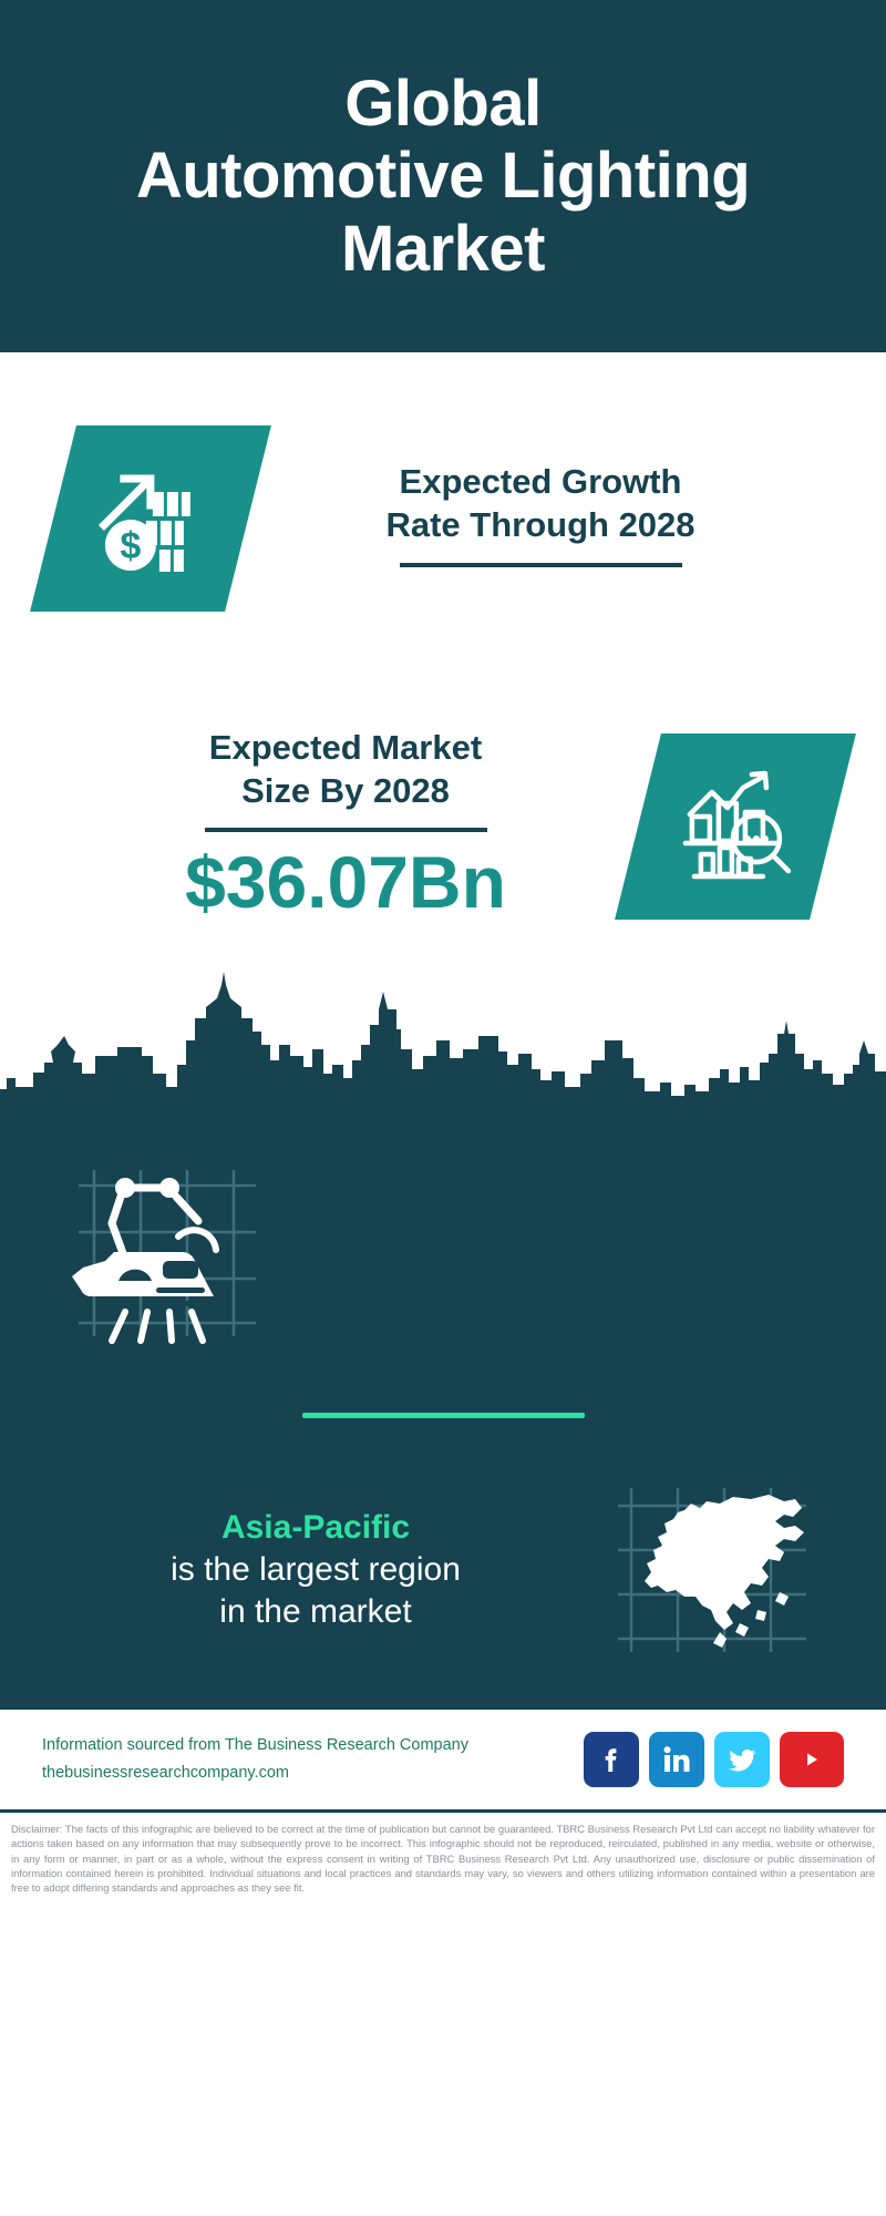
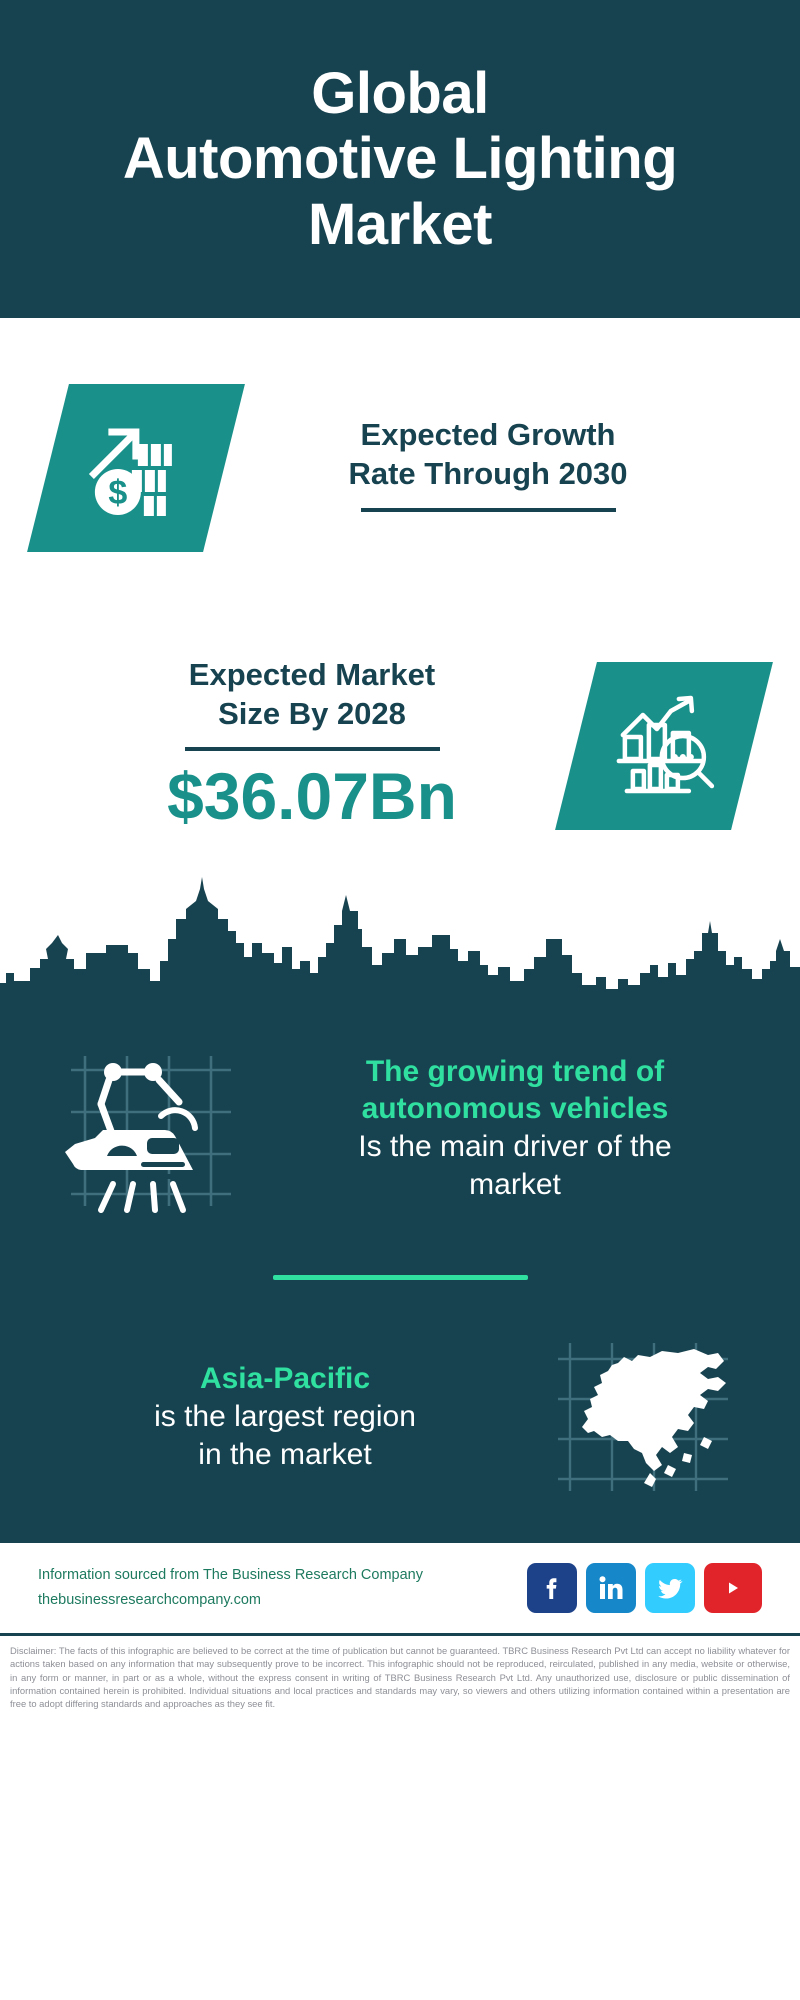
  Global
  Automotive Lighting
  Market
  Expected Growth
- Rate Through 2028
+ Rate Through 2030
  Expected Market
  Size By 2028
  $36.07Bn
+ The growing trend of
+ autonomous vehicles
+ Is the main driver of the
+ market
  Asia-Pacific
  is the largest region
  in the market
  Information sourced from The Business Research Company
  thebusinessresearchcompany.com
  Disclaimer: The facts of this infographic are believed to be correct at the time of publication but cannot be guaranteed. TBRC Business Research Pvt Ltd can accept no liability whatever for actions taken based on any information that may subsequently prove to be incorrect. This infographic should not be reproduced, reirculated, published in any media, website or otherwise, in any form or manner, in part or as a whole, without the express consent in writing of TBRC Business Research Pvt Ltd. Any unauthorized use, disclosure or public dissemination of information contained herein is prohibited. Individual situations and local practices and standards may vary, so viewers and others utilizing information contained within a presentation are free to adopt differing standards and approaches as they see fit.
